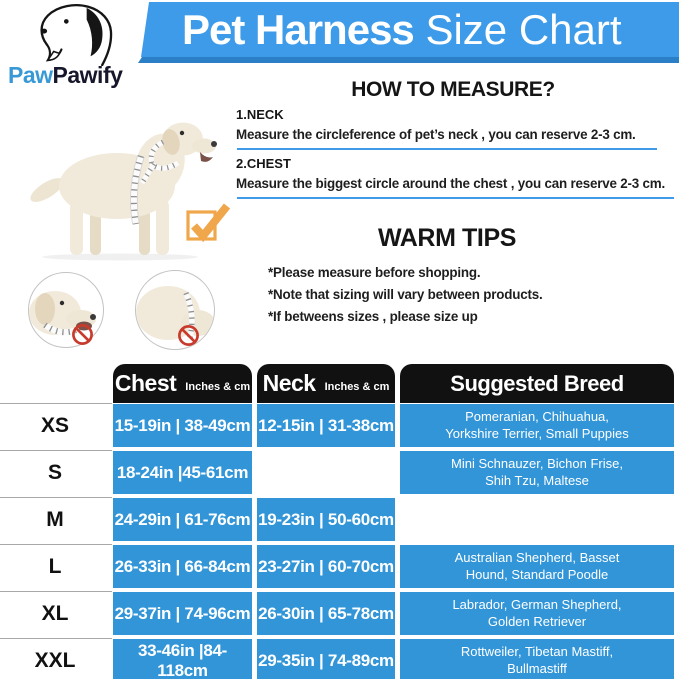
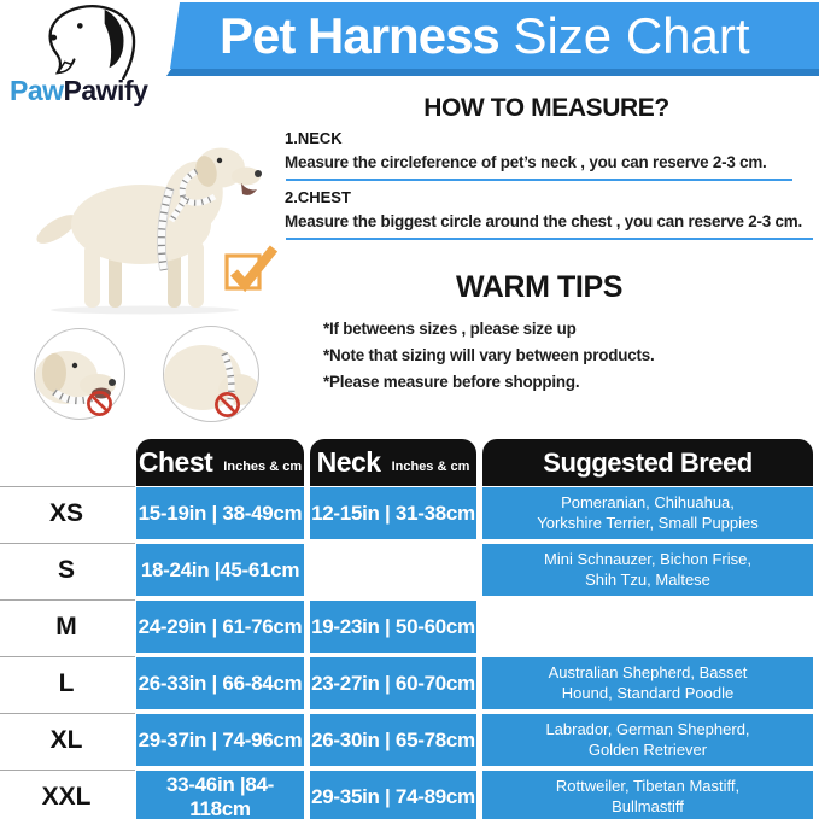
  Pet Harness Size Chart
  PawPawify
  HOW TO MEASURE?
  1.NECK
  Measure the circleference of pet’s neck , you can reserve 2-3 cm.
  2.CHEST
  Measure the biggest circle around the chest , you can reserve 2-3 cm.
  WARM TIPS
- *Please measure before shopping.
+ *If betweens sizes , please size up
  *Note that sizing will vary between products.
- *If betweens sizes , please size up
+ *Please measure before shopping.
  Chest
  Inches & cm
  Neck
  Inches & cm
  Suggested Breed
  XS
  15-19in | 38-49cm
  12-15in | 31-38cm
  Pomeranian, Chihuahua,
  Yorkshire Terrier, Small Puppies
  S
  18-24in |45-61cm
  Mini Schnauzer, Bichon Frise,
  Shih Tzu, Maltese
  M
  24-29in | 61-76cm
  19-23in | 50-60cm
  L
  26-33in | 66-84cm
  23-27in | 60-70cm
  Australian Shepherd, Basset
  Hound, Standard Poodle
  XL
  29-37in | 74-96cm
  26-30in | 65-78cm
  Labrador, German Shepherd,
  Golden Retriever
  XXL
  33-46in |84-118cm
  29-35in | 74-89cm
  Rottweiler, Tibetan Mastiff,
  Bullmastiff
